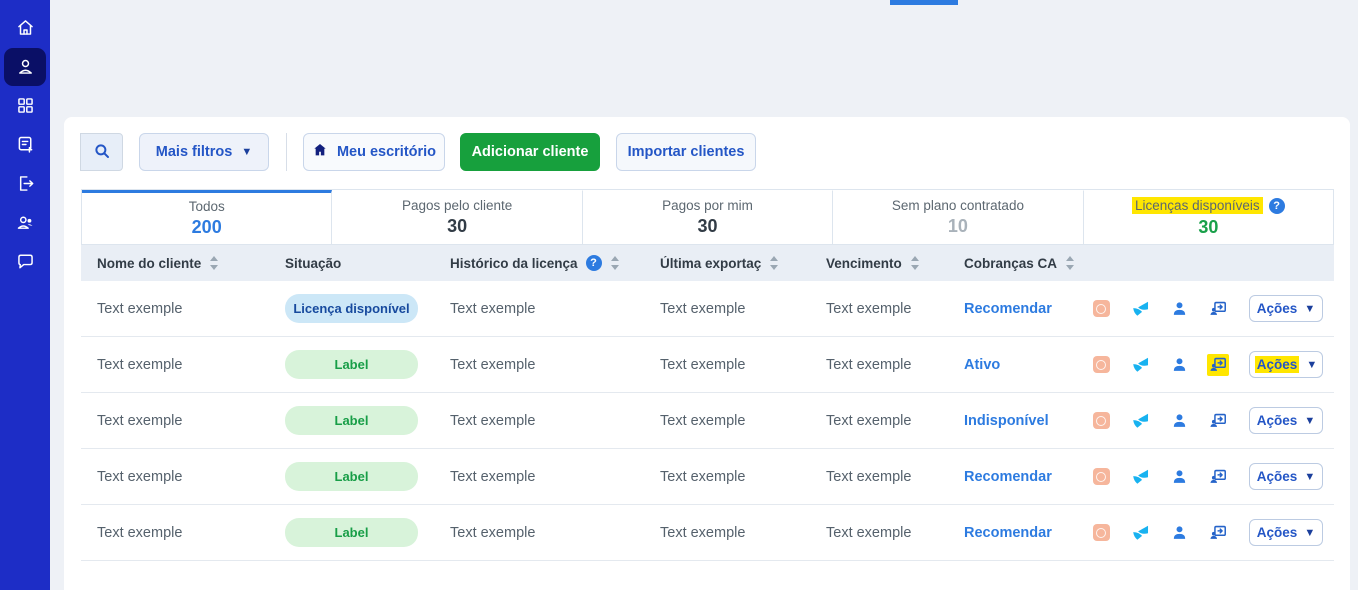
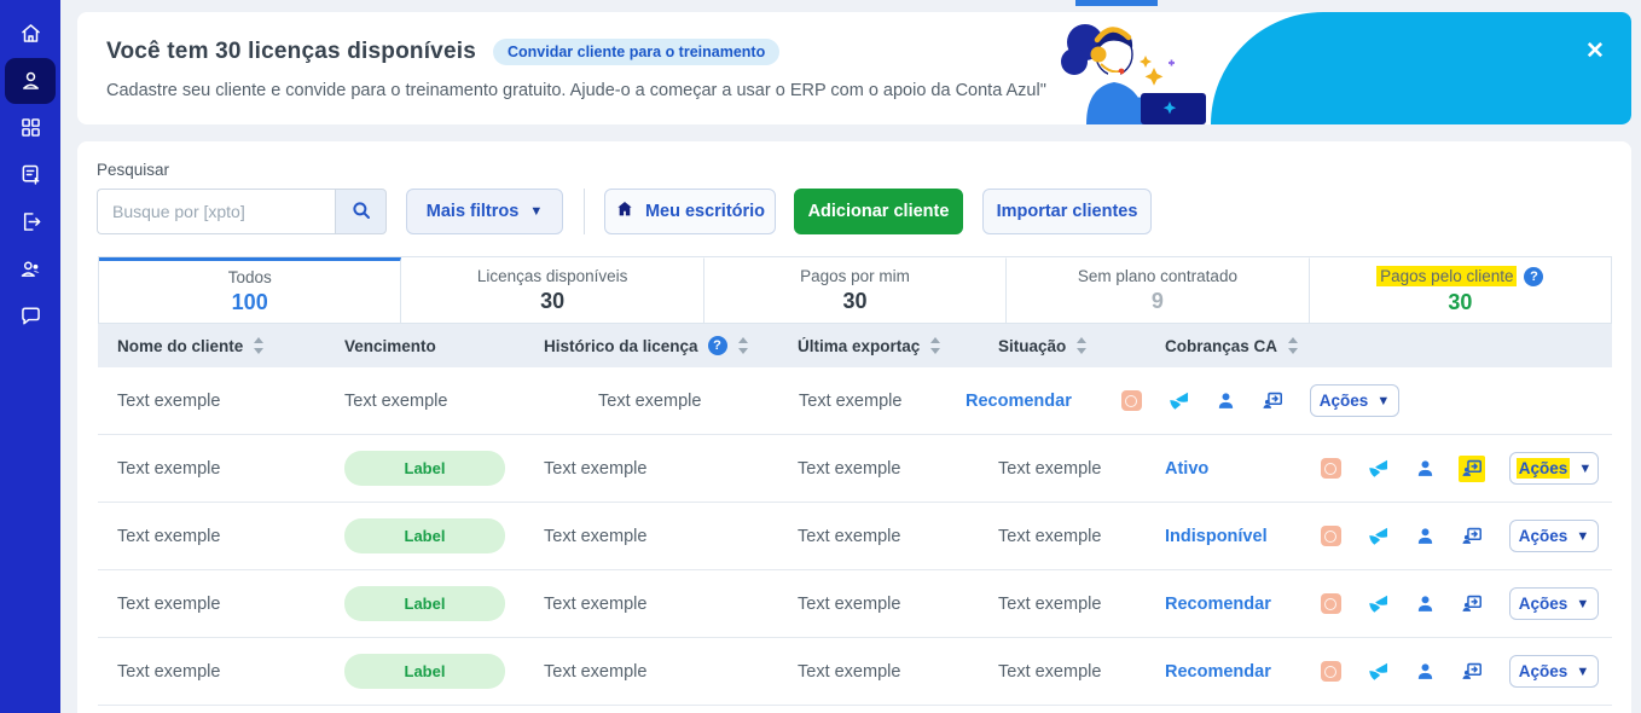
+ Você tem 30 licenças disponíveis
+ Convidar cliente para o treinamento
+ Cadastre seu cliente e convide para o treinamento gratuito. Ajude-o a começar a usar o ERP com o apoio da Conta Azul"
+ ✕
+ Pesquisar
+ Busque por [xpto]
  Mais filtros
  ▼
  Meu escritório
  Adicionar cliente
  Importar clientes
  Todos
- 200
+ 100
- Pagos pelo cliente
+ Licenças disponíveis
  30
  Pagos por mim
  30
  Sem plano contratado
- 10
+ 9
- Licenças disponíveis
+ Pagos pelo cliente
  ?
  30
  Nome do cliente
- Situação
+ Vencimento
  Histórico da licença
  ?
  Última exportaç
- Vencimento
+ Situação
  Cobranças CA
  Text exemple
- Licença disponível
  Text exemple
  Text exemple
  Text exemple
  Recomendar
  Ações
  ▼
  Text exemple
  Label
  Text exemple
  Text exemple
  Text exemple
  Ativo
  Ações
  ▼
  Text exemple
  Label
  Text exemple
  Text exemple
  Text exemple
  Indisponível
  Ações
  ▼
  Text exemple
  Label
  Text exemple
  Text exemple
  Text exemple
  Recomendar
  Ações
  ▼
  Text exemple
  Label
  Text exemple
  Text exemple
  Text exemple
  Recomendar
  Ações
  ▼
